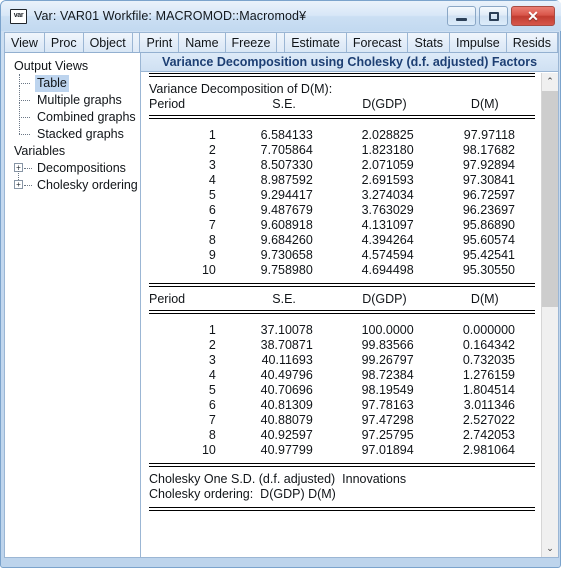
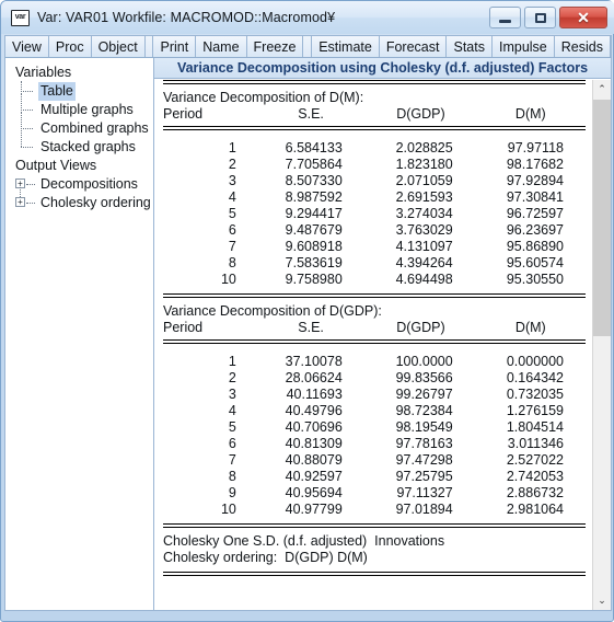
  Var: VAR01 Workfile: MACROMOD::Macromod¥
  ✕
  View
  Proc
  Object
  Print
  Name
  Freeze
  Estimate
  Forecast
  Stats
  Impulse
  Resids
- Output Views
+ Variables
  Table
  Multiple graphs
  Combined graphs
  Stacked graphs
- Variables
+ Output Views
  +
  Decompositions
  +
  Cholesky ordering
  Variance Decomposition using Cholesky (d.f. adjusted) Factors
  Variance Decomposition of D(M):
  Period	S.E.	D(GDP)	D(M)
  1	6.584133	2.028825	97.97118
  2	7.705864	1.823180	98.17682
  3	8.507330	2.071059	97.92894
  4	8.987592	2.691593	97.30841
  5	9.294417	3.274034	96.72597
  6	9.487679	3.763029	96.23697
  7	9.608918	4.131097	95.86890
- 8	9.684260	4.394264	95.60574
+ 8	7.583619	4.394264	95.60574
- 9	9.730658	4.574594	95.42541
  10	9.758980	4.694498	95.30550
+ Variance Decomposition of D(GDP):
  Period	S.E.	D(GDP)	D(M)
  1	37.10078	100.0000	0.000000
- 2	38.70871	99.83566	0.164342
+ 2	28.06624	99.83566	0.164342
  3	40.11693	99.26797	0.732035
  4	40.49796	98.72384	1.276159
  5	40.70696	98.19549	1.804514
  6	40.81309	97.78163	3.011346
  7	40.88079	97.47298	2.527022
  8	40.92597	97.25795	2.742053
+ 9	40.95694	97.11327	2.886732
  10	40.97799	97.01894	2.981064
  Cholesky One S.D. (d.f. adjusted) Innovations
  Cholesky ordering: D(GDP) D(M)
  ⌃
  ⌄
